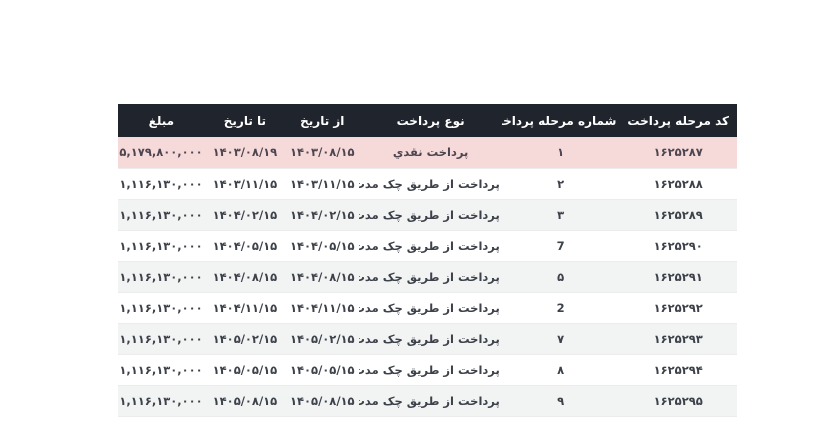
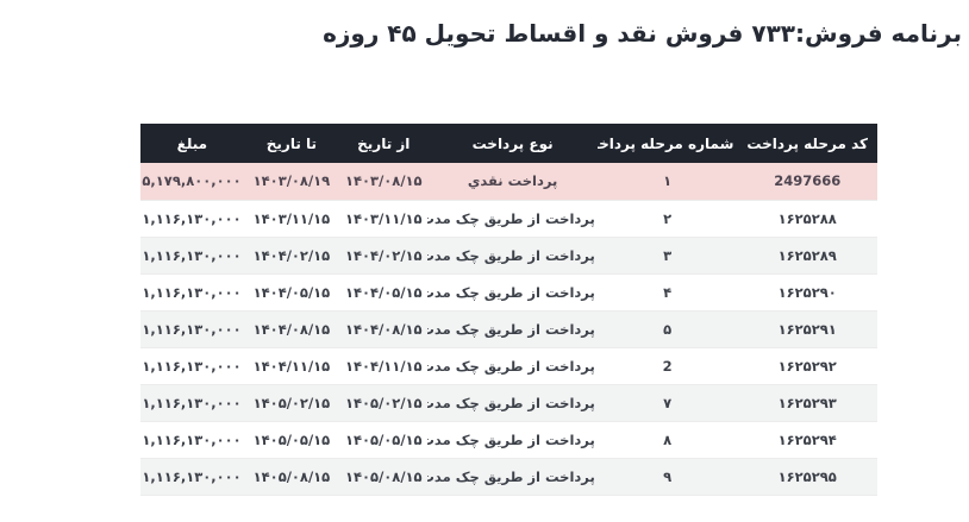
+ برنامه فروش:۷۳۳ فروش نقد و اقساط تحویل ۴۵ روزه
  کد مرحله پرداخت	شماره مرحله پرداخ	نوع پرداخت	از تاریخ	تا تاریخ	مبلغ
- ۱۶۲۵۲۸۷	۱	پرداخت نقدي	۱۴۰۳/۰۸/۱۵	۱۴۰۳/۰۸/۱۹	۵,۱۷۹,۸۰۰,۰۰۰
+ 2497666	۱	پرداخت نقدي	۱۴۰۳/۰۸/۱۵	۱۴۰۳/۰۸/۱۹	۵,۱۷۹,۸۰۰,۰۰۰
  ۱۶۲۵۲۸۸	۲	پرداخت از طریق چک مدت	۱۴۰۳/۱۱/۱۵	۱۴۰۳/۱۱/۱۵	۱,۱۱۶,۱۳۰,۰۰۰
  ۱۶۲۵۲۸۹	۳	پرداخت از طریق چک مدت	۱۴۰۴/۰۲/۱۵	۱۴۰۴/۰۲/۱۵	۱,۱۱۶,۱۳۰,۰۰۰
- ۱۶۲۵۲۹۰	7	پرداخت از طریق چک مدت	۱۴۰۴/۰۵/۱۵	۱۴۰۴/۰۵/۱۵	۱,۱۱۶,۱۳۰,۰۰۰
+ ۱۶۲۵۲۹۰	۴	پرداخت از طریق چک مدت	۱۴۰۴/۰۵/۱۵	۱۴۰۴/۰۵/۱۵	۱,۱۱۶,۱۳۰,۰۰۰
  ۱۶۲۵۲۹۱	۵	پرداخت از طریق چک مدت	۱۴۰۴/۰۸/۱۵	۱۴۰۴/۰۸/۱۵	۱,۱۱۶,۱۳۰,۰۰۰
  ۱۶۲۵۲۹۲	2	پرداخت از طریق چک مدت	۱۴۰۴/۱۱/۱۵	۱۴۰۴/۱۱/۱۵	۱,۱۱۶,۱۳۰,۰۰۰
  ۱۶۲۵۲۹۳	۷	پرداخت از طریق چک مدت	۱۴۰۵/۰۲/۱۵	۱۴۰۵/۰۲/۱۵	۱,۱۱۶,۱۳۰,۰۰۰
  ۱۶۲۵۲۹۴	۸	پرداخت از طریق چک مدت	۱۴۰۵/۰۵/۱۵	۱۴۰۵/۰۵/۱۵	۱,۱۱۶,۱۳۰,۰۰۰
  ۱۶۲۵۲۹۵	۹	پرداخت از طریق چک مدت	۱۴۰۵/۰۸/۱۵	۱۴۰۵/۰۸/۱۵	۱,۱۱۶,۱۳۰,۰۰۰
